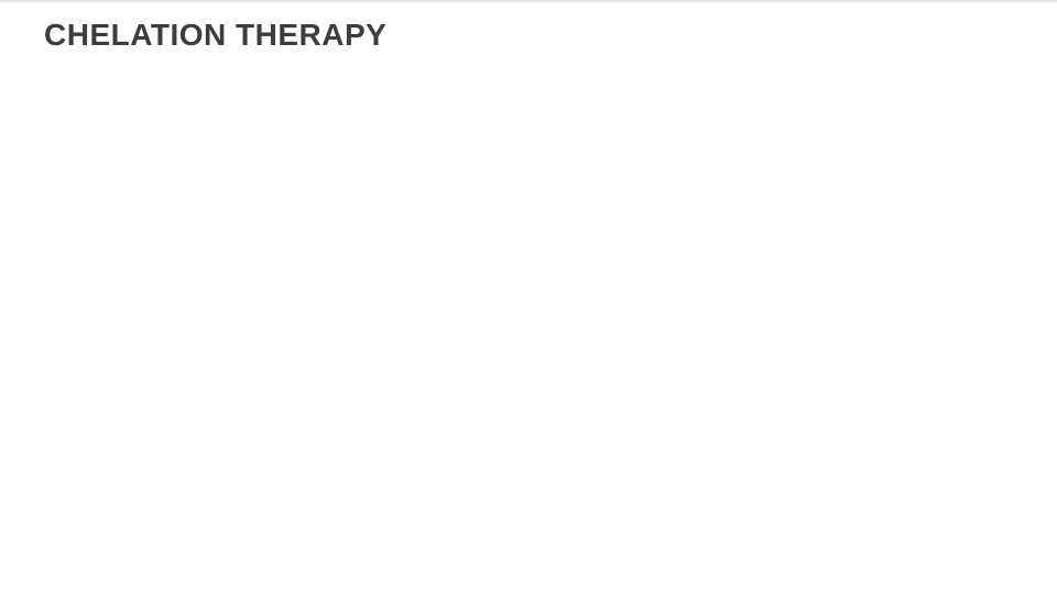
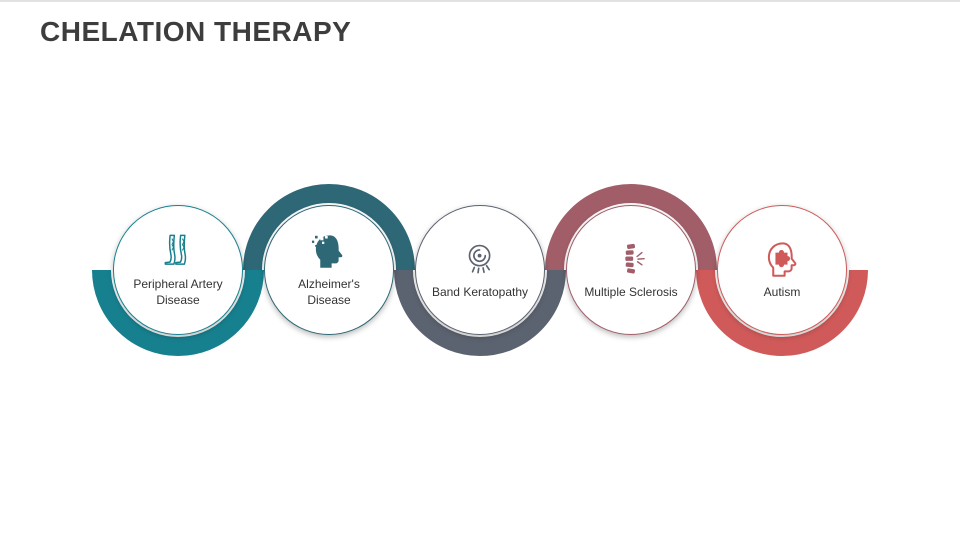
  CHELATION THERAPY
+ Peripheral Artery Disease
+ Alzheimer's Disease
+ Band Keratopathy
+ Multiple Sclerosis
+ Autism
